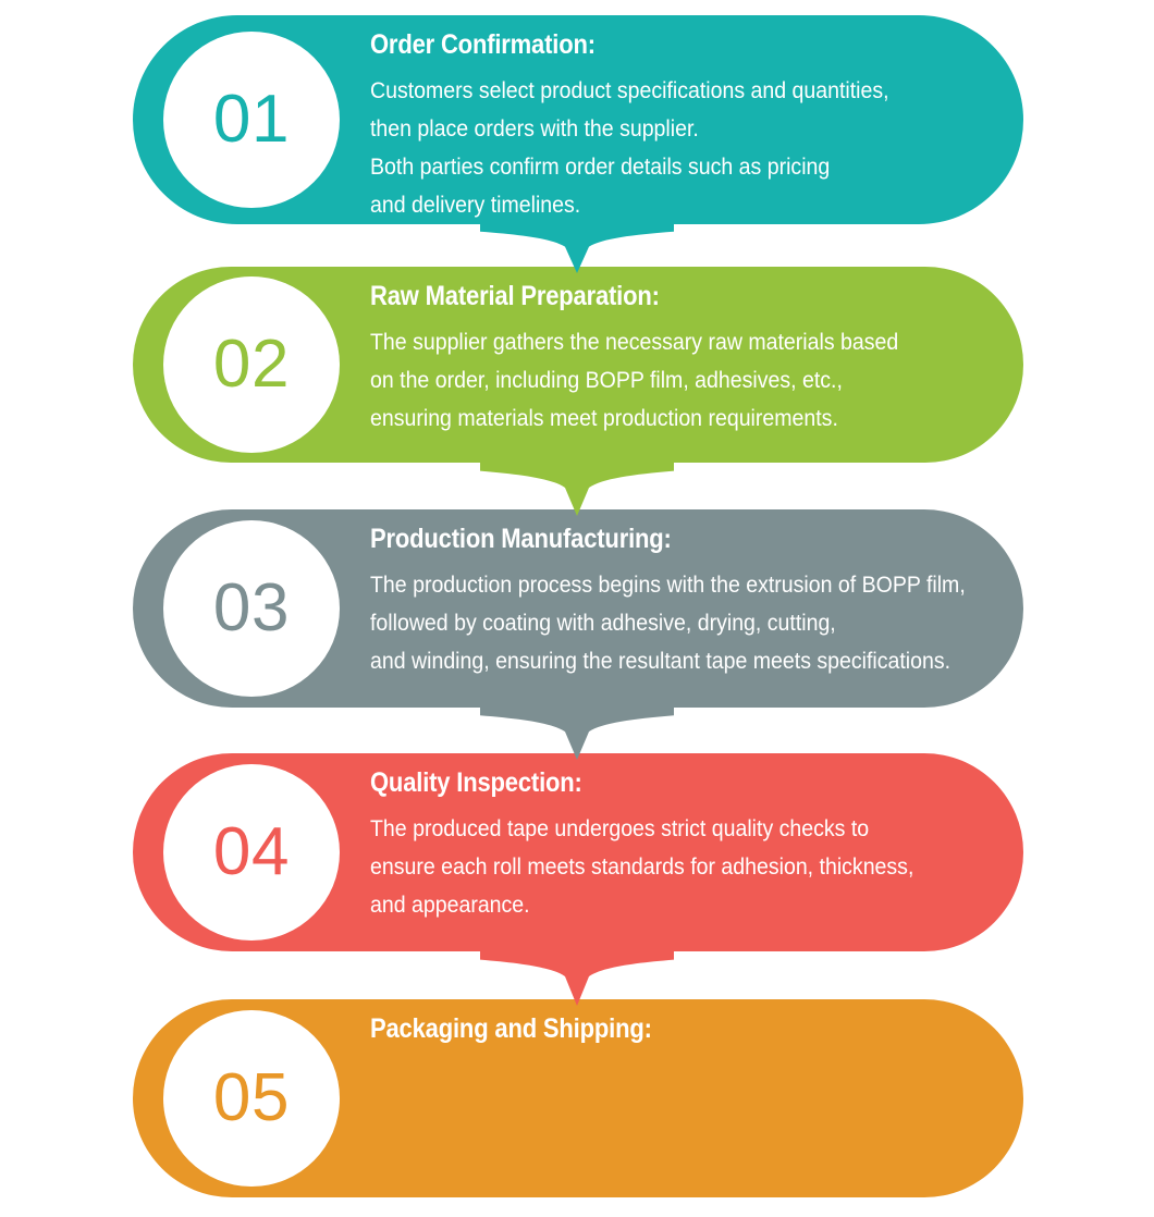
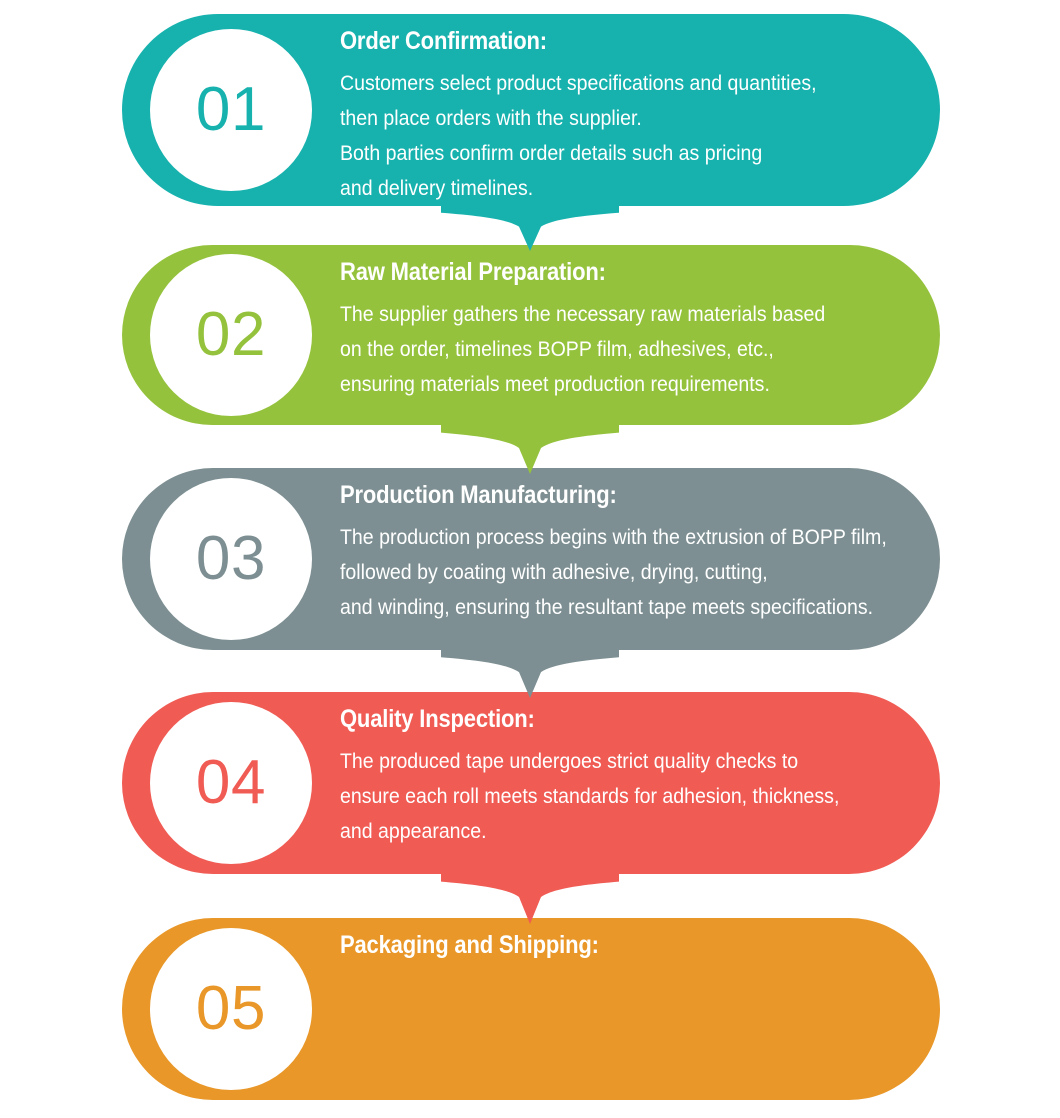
  01
  Order Confirmation:
  Customers select product specifications and quantities,
  then place orders with the supplier.
  Both parties confirm order details such as pricing
  and delivery timelines.
  02
  Raw Material Preparation:
  The supplier gathers the necessary raw materials based
- on the order, including BOPP film, adhesives, etc.,
+ on the order, timelines BOPP film, adhesives, etc.,
  ensuring materials meet production requirements.
  03
  Production Manufacturing:
  The production process begins with the extrusion of BOPP film,
  followed by coating with adhesive, drying, cutting,
  and winding, ensuring the resultant tape meets specifications.
  04
  Quality Inspection:
  The produced tape undergoes strict quality checks to
  ensure each roll meets standards for adhesion, thickness,
  and appearance.
  05
  Packaging and Shipping:
